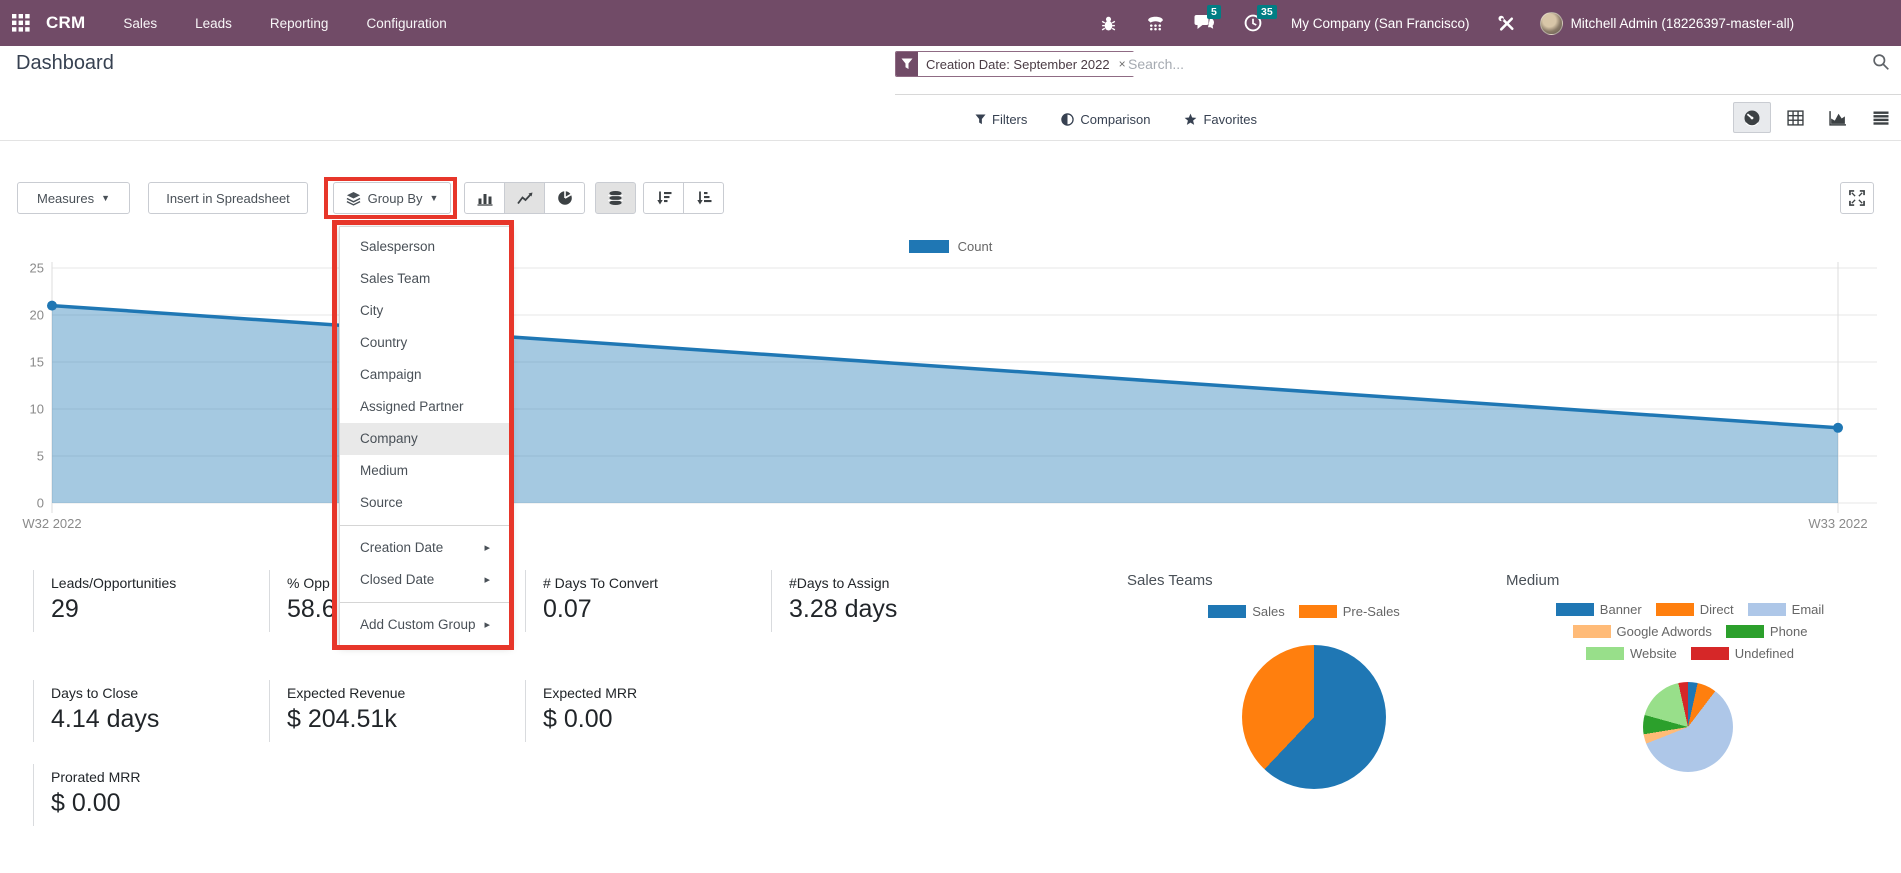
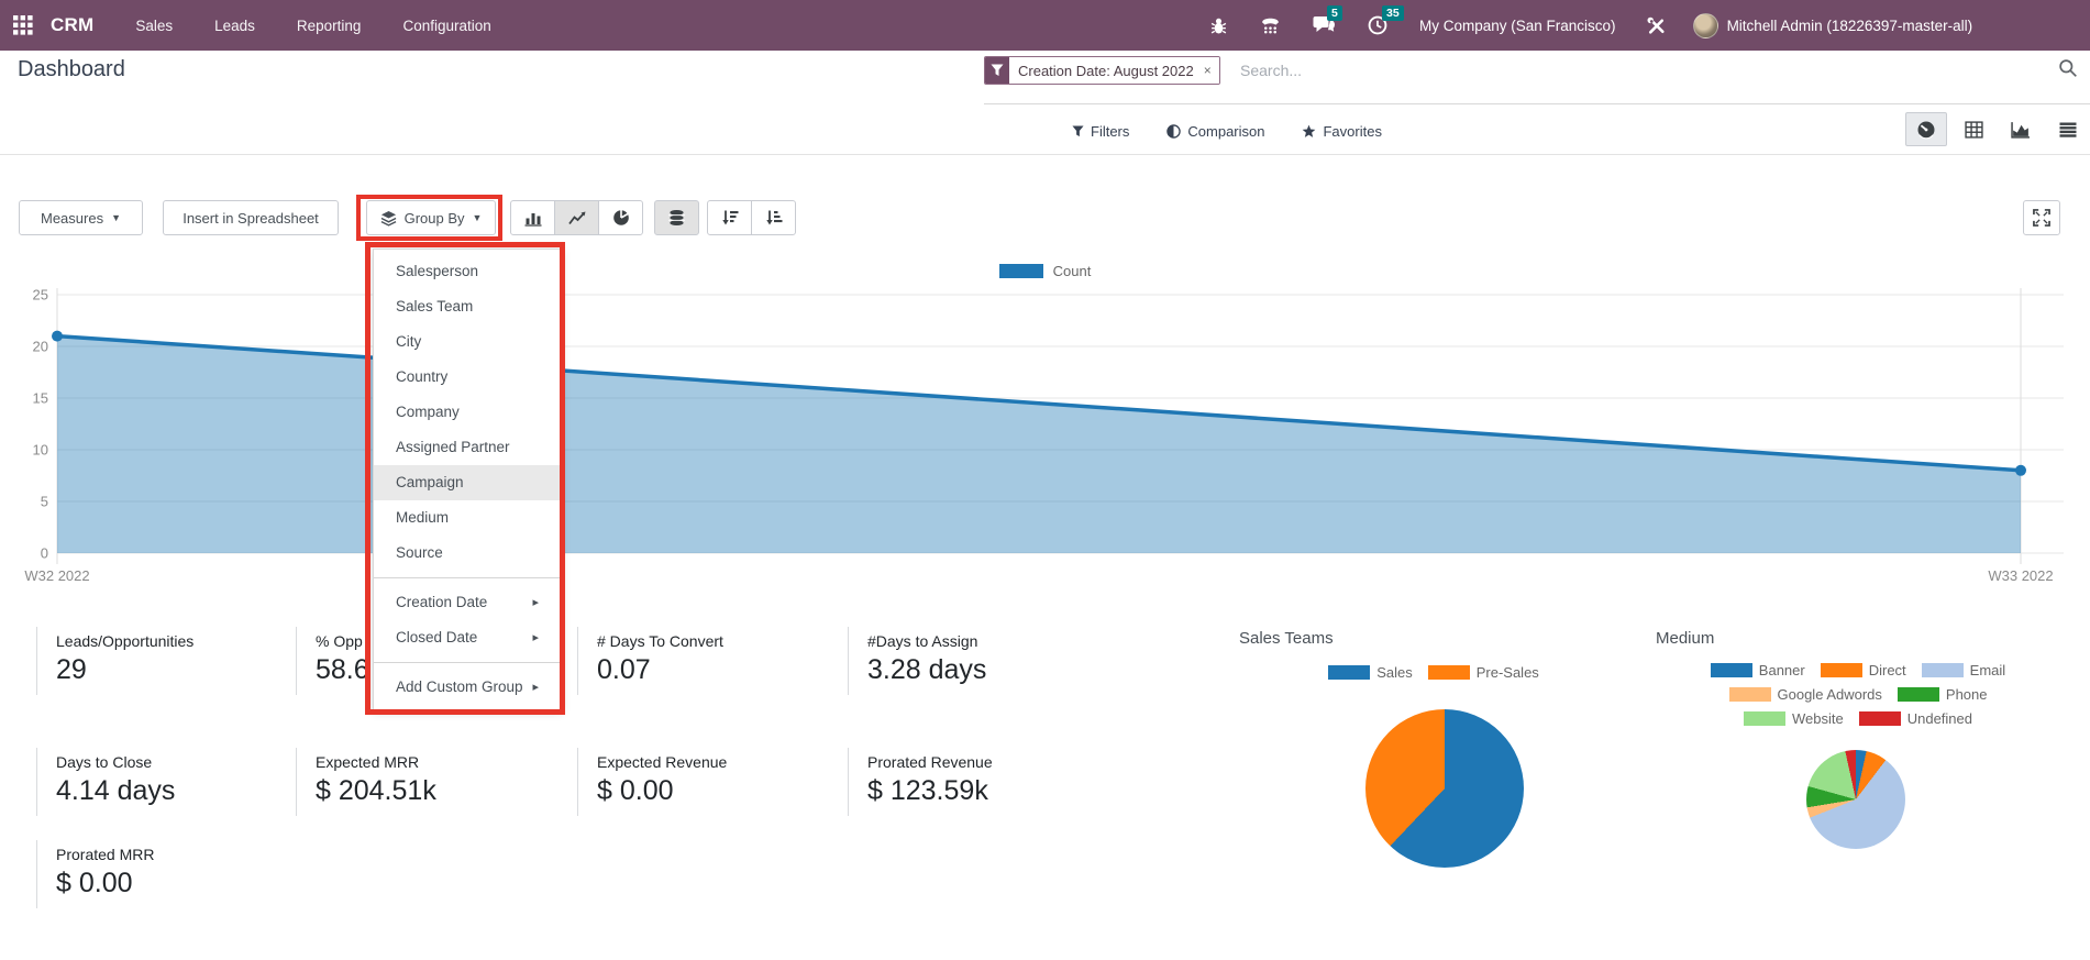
  CRM
  Sales
  Leads
  Reporting
  Configuration
  5
  35
  My Company (San Francisco)
  Mitchell Admin (18226397-master-all)
  Dashboard
- Creation Date: September 2022
+ Creation Date: August 2022
  ×
  Search...
  Filters
  Comparison
  Favorites
  Measures
  ▼
  Insert in Spreadsheet
  Group By
  ▼
  Count
  0
  5
  10
  15
  20
  25
  W32 2022
  W33 2022
  Leads/Opportunities
  29
  % Opp
  58.6
  # Days To Convert
  0.07
  #Days to Assign
  3.28 days
  Days to Close
  4.14 days
- Expected Revenue
+ Expected MRR
  $ 204.51k
- Expected MRR
+ Expected Revenue
  $ 0.00
+ Prorated Revenue
+ $ 123.59k
  Prorated MRR
  $ 0.00
  Sales Teams
  Sales
  Pre-Sales
  Medium
  Banner
  Direct
  Email
  Google Adwords
  Phone
  Website
  Undefined
  Salesperson
  Sales Team
  City
  Country
- Campaign
+ Company
  Assigned Partner
- Company
+ Campaign
  Medium
  Source
  Creation Date
  ▸
  Closed Date
  ▸
  Add Custom Group
  ▸
